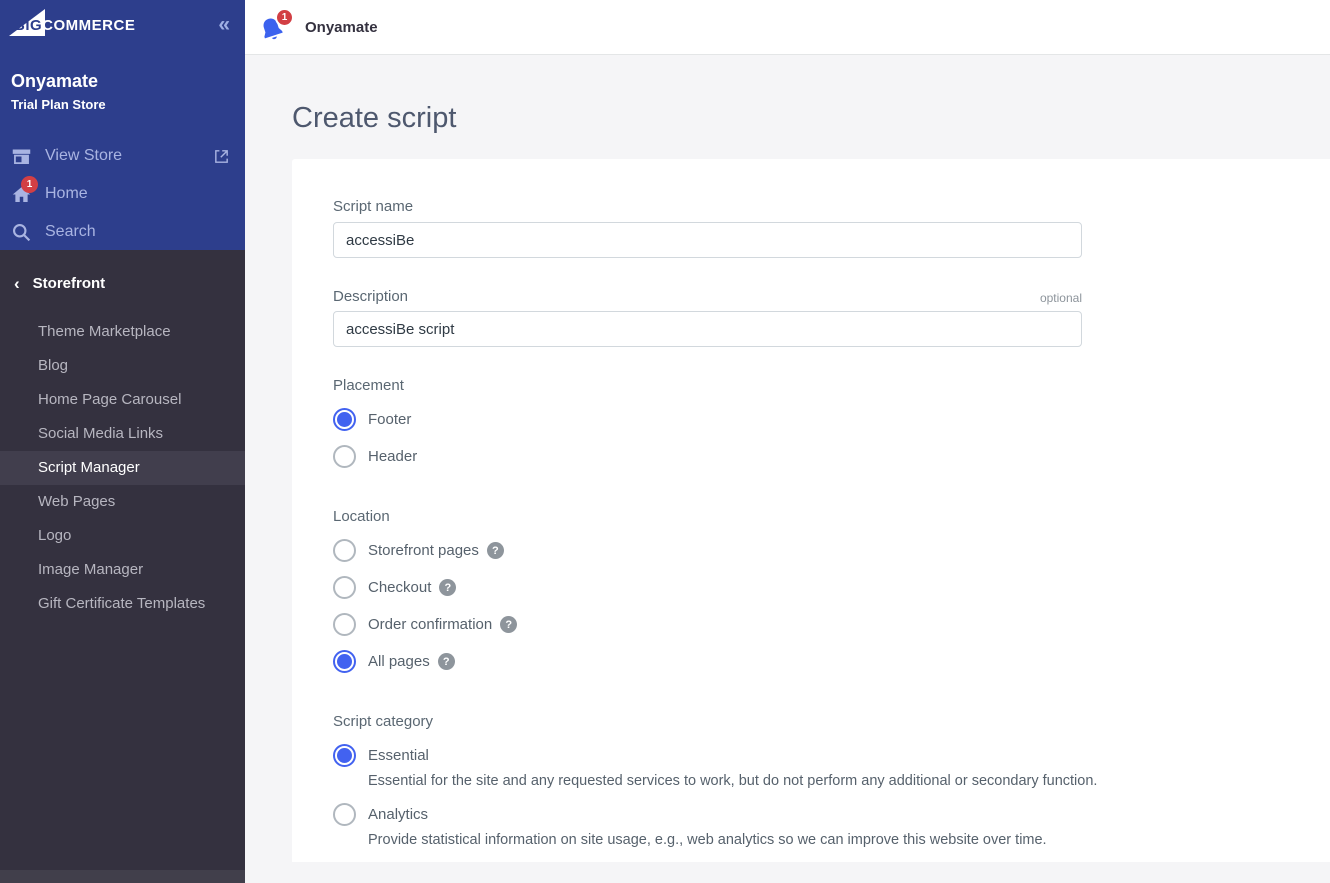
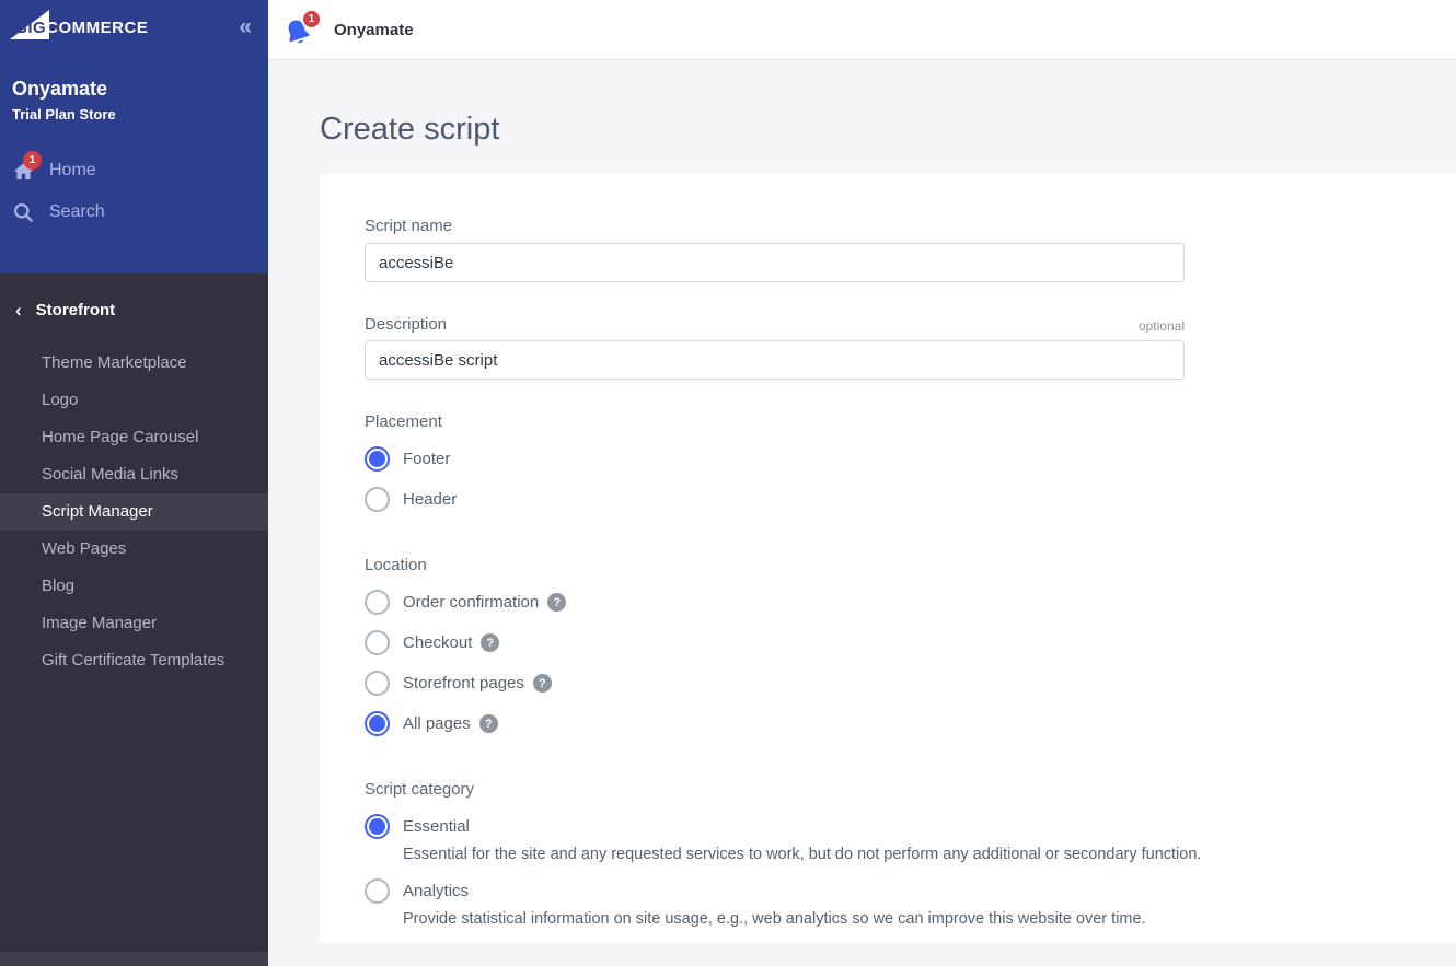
  BIGCOMMERCE
  «
  Onyamate
  Trial Plan Store
- View Store
  1
  Home
  Search
  ‹
  Storefront
  Theme Marketplace
- Blog
+ Logo
  Home Page Carousel
  Social Media Links
  Script Manager
  Web Pages
- Logo
+ Blog
  Image Manager
  Gift Certificate Templates
  1
  Onyamate
  Create script
  Script name
  accessiBe
  Description
  optional
  accessiBe script
  Placement
  Footer
  Header
  Location
- Storefront pages
+ Order confirmation
  ?
  Checkout
  ?
- Order confirmation
+ Storefront pages
  ?
  All pages
  ?
  Script category
  Essential
  Essential for the site and any requested services to work, but do not perform any additional or secondary function.
  Analytics
  Provide statistical information on site usage, e.g., web analytics so we can improve this website over time.
